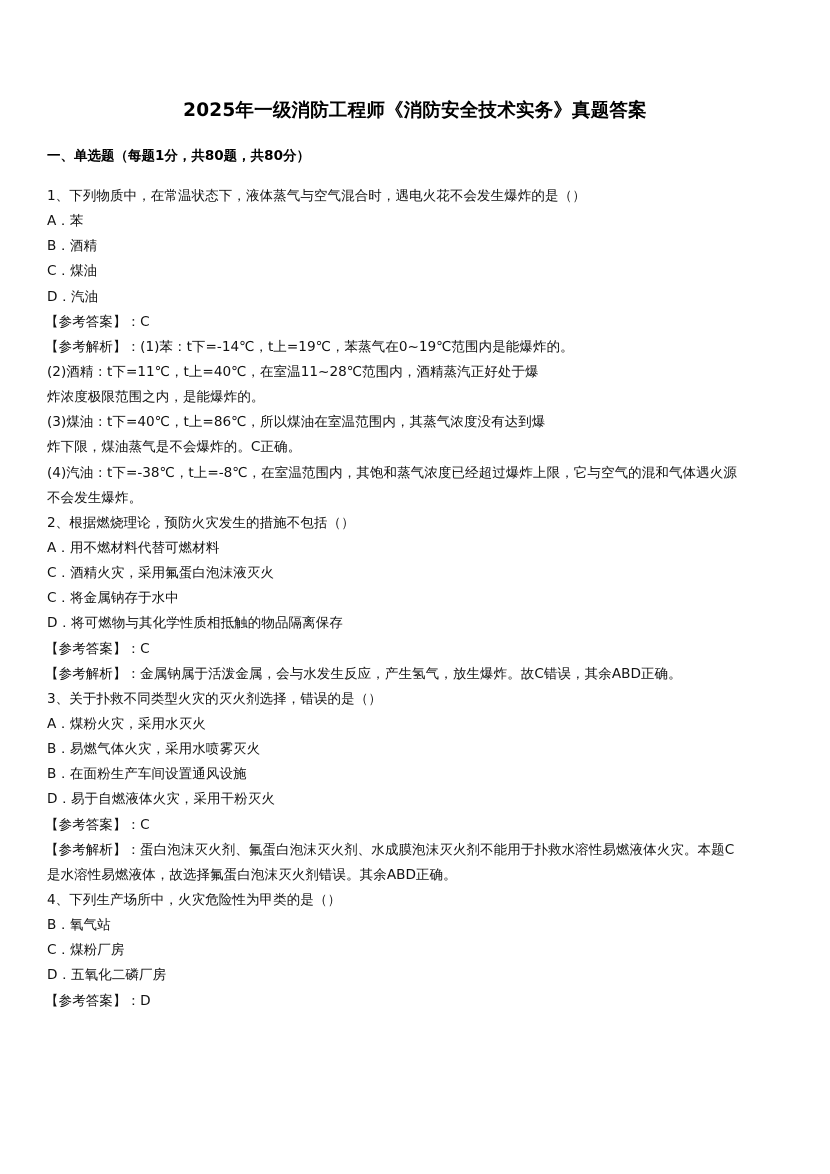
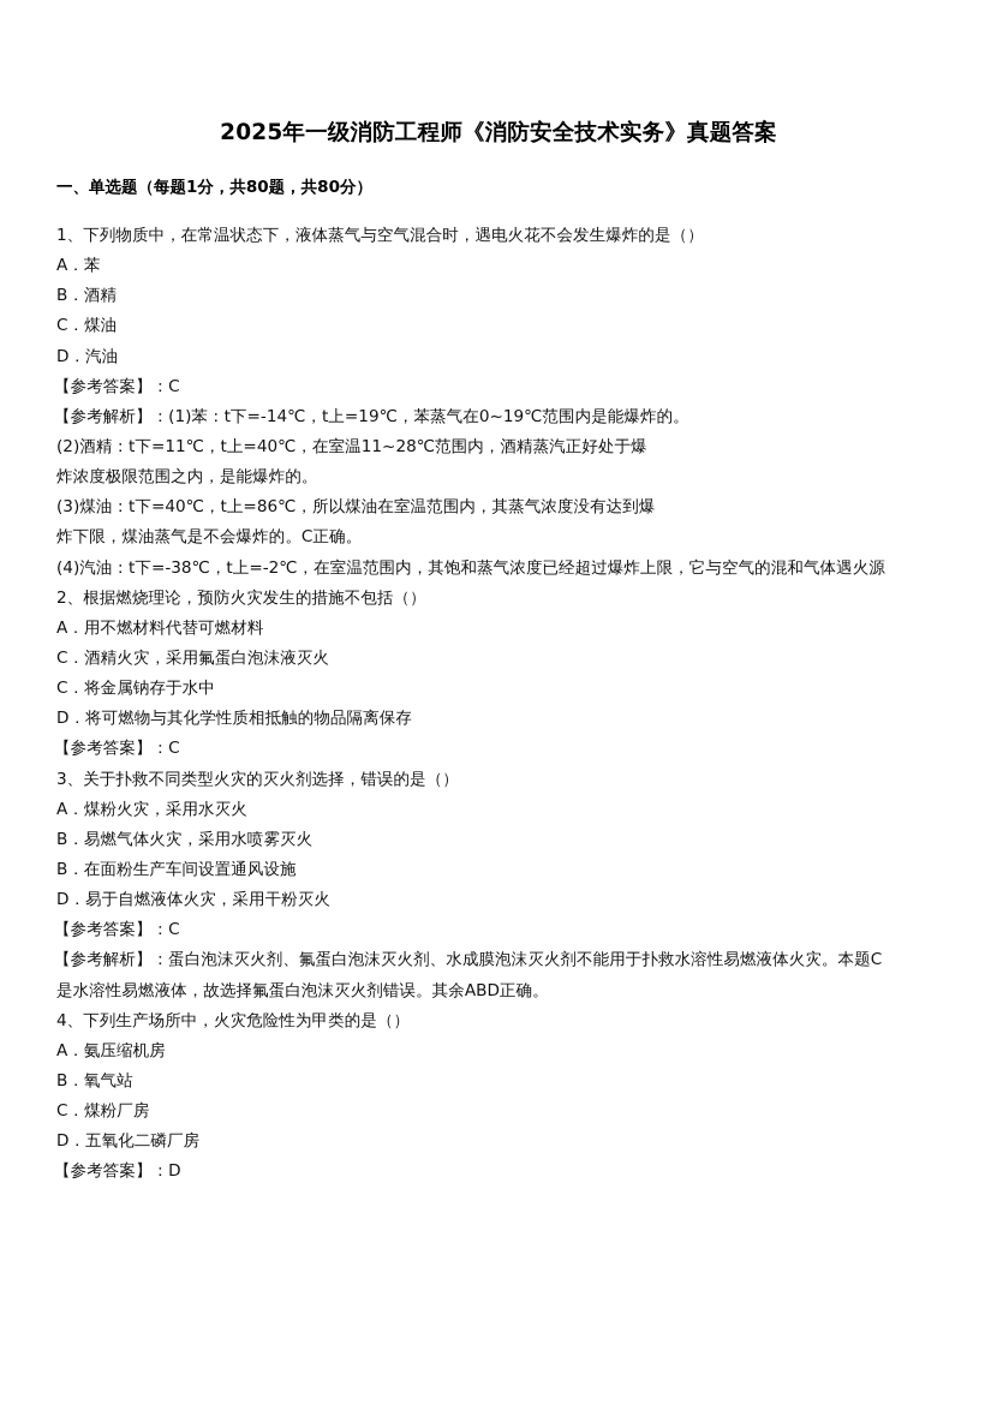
  2025年一级消防工程师《消防安全技术实务》真题答案
  一、单选题（每题1分，共80题，共80分）
  1、下列物质中，在常温状态下，液体蒸气与空气混合时，遇电火花不会发生爆炸的是（）
  A．苯
  B．酒精
  C．煤油
  D．汽油
  【参考答案】：C
  【参考解析】：(1)苯：t下=-14℃，t上=19℃，苯蒸气在0~19℃范围内是能爆炸的。
  (2)酒精：t下=11℃，t上=40℃，在室温11~28℃范围内，酒精蒸汽正好处于爆
  炸浓度极限范围之内，是能爆炸的。
  (3)煤油：t下=40℃，t上=86℃，所以煤油在室温范围内，其蒸气浓度没有达到爆
  炸下限，煤油蒸气是不会爆炸的。C正确。
- (4)汽油：t下=-38℃，t上=-8℃，在室温范围内，其饱和蒸气浓度已经超过爆炸上限，它与空气的混和气体遇火源
+ (4)汽油：t下=-38℃，t上=-2℃，在室温范围内，其饱和蒸气浓度已经超过爆炸上限，它与空气的混和气体遇火源
- 不会发生爆炸。
  2、根据燃烧理论，预防火灾发生的措施不包括（）
  A．用不燃材料代替可燃材料
  C．酒精火灾，采用氟蛋白泡沫液灭火
  C．将金属钠存于水中
  D．将可燃物与其化学性质相抵触的物品隔离保存
  【参考答案】：C
- 【参考解析】：金属钠属于活泼金属，会与水发生反应，产生氢气，放生爆炸。故C错误，其余ABD正确。
  3、关于扑救不同类型火灾的灭火剂选择，错误的是（）
  A．煤粉火灾，采用水灭火
  B．易燃气体火灾，采用水喷雾灭火
  B．在面粉生产车间设置通风设施
  D．易于自燃液体火灾，采用干粉灭火
  【参考答案】：C
  【参考解析】：蛋白泡沫灭火剂、氟蛋白泡沫灭火剂、水成膜泡沫灭火剂不能用于扑救水溶性易燃液体火灾。本题C
  是水溶性易燃液体，故选择氟蛋白泡沫灭火剂错误。其余ABD正确。
  4、下列生产场所中，火灾危险性为甲类的是（）
+ A．氨压缩机房
  B．氧气站
  C．煤粉厂房
  D．五氧化二磷厂房
  【参考答案】：D
